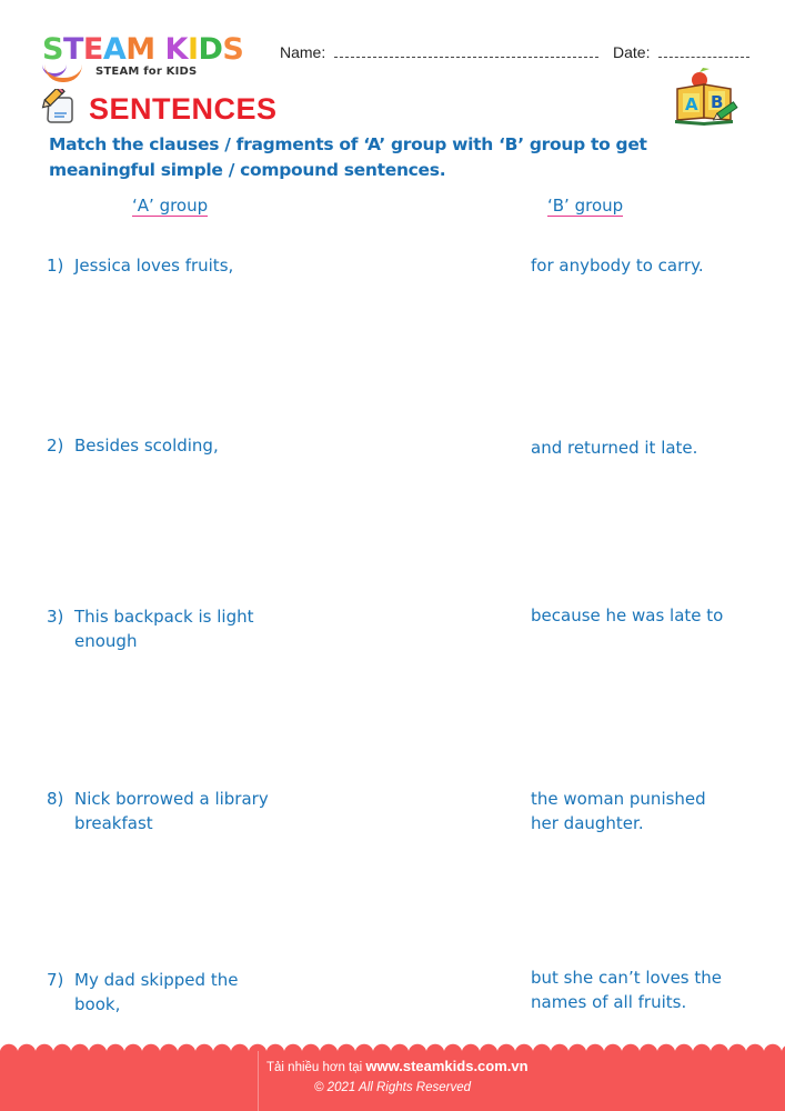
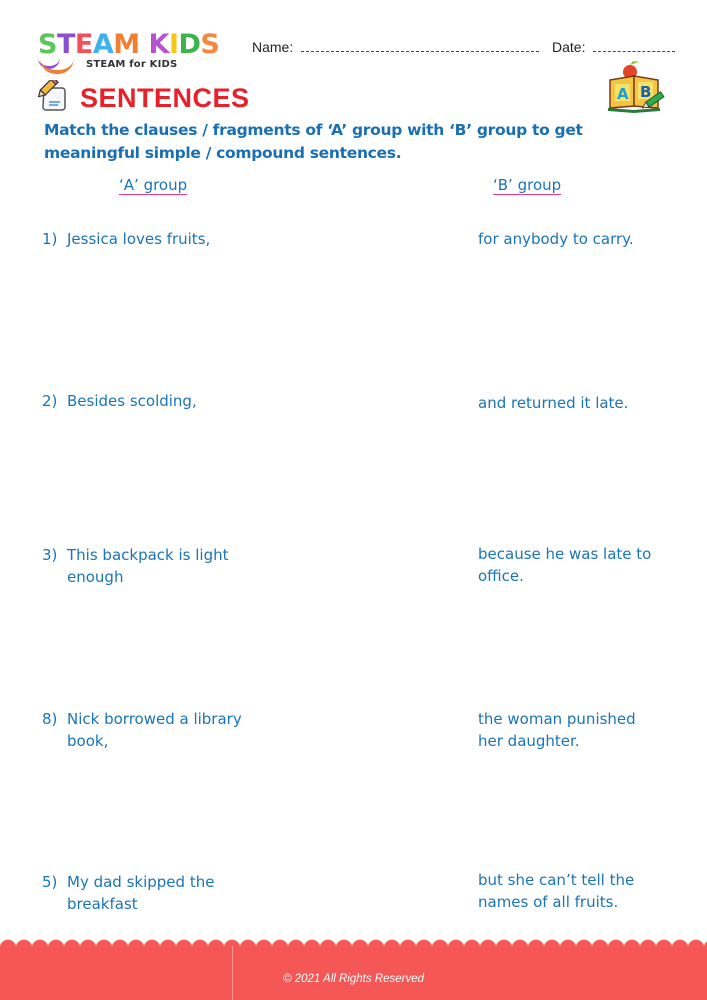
  STEAM KIDS
  STEAM for KIDS
  Name: Date:
  SENTENCES
  A
  B
  Match the clauses / fragments of ‘A’ group with ‘B’ group to get meaningful simple / compound sentences.
  ‘A’ group
  ‘B’ group
  1) Jessica loves fruits,
  2) Besides scolding,
  3) This backpack is light
  enough
  8) Nick borrowed a library
- breakfast
+ book,
- 7) My dad skipped the
+ 5) My dad skipped the
- book,
+ breakfast
  for anybody to carry.
  and returned it late.
  because he was late to
+ office.
  the woman punished
  her daughter.
- but she can’t loves the
+ but she can’t tell the
  names of all fruits.
- Tải nhiều hơn tại www.steamkids.com.vn
  © 2021 All Rights Reserved
